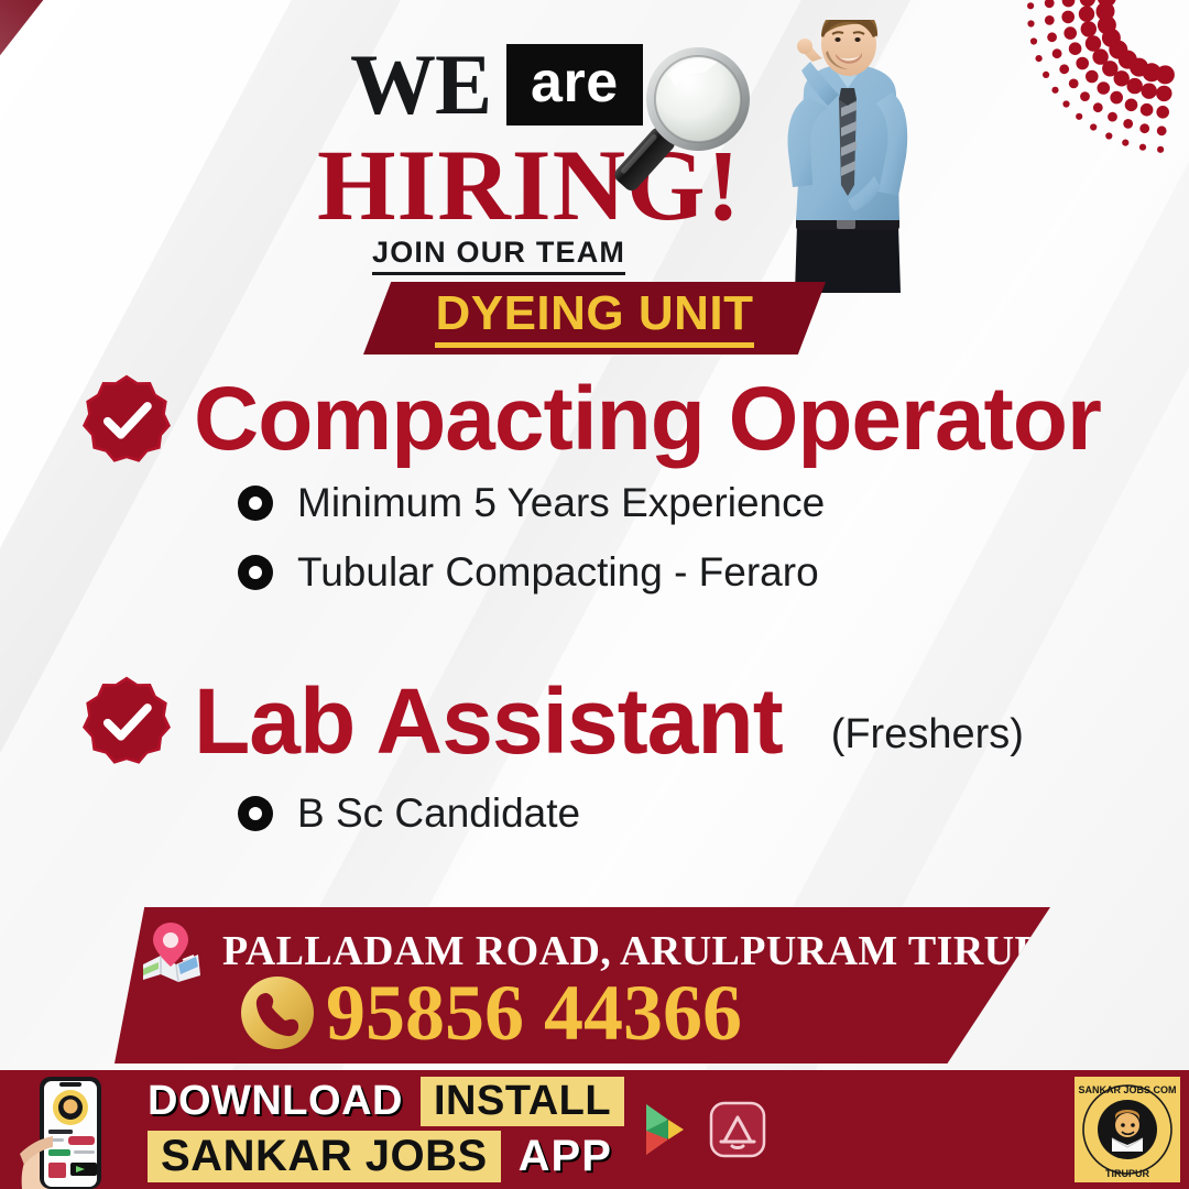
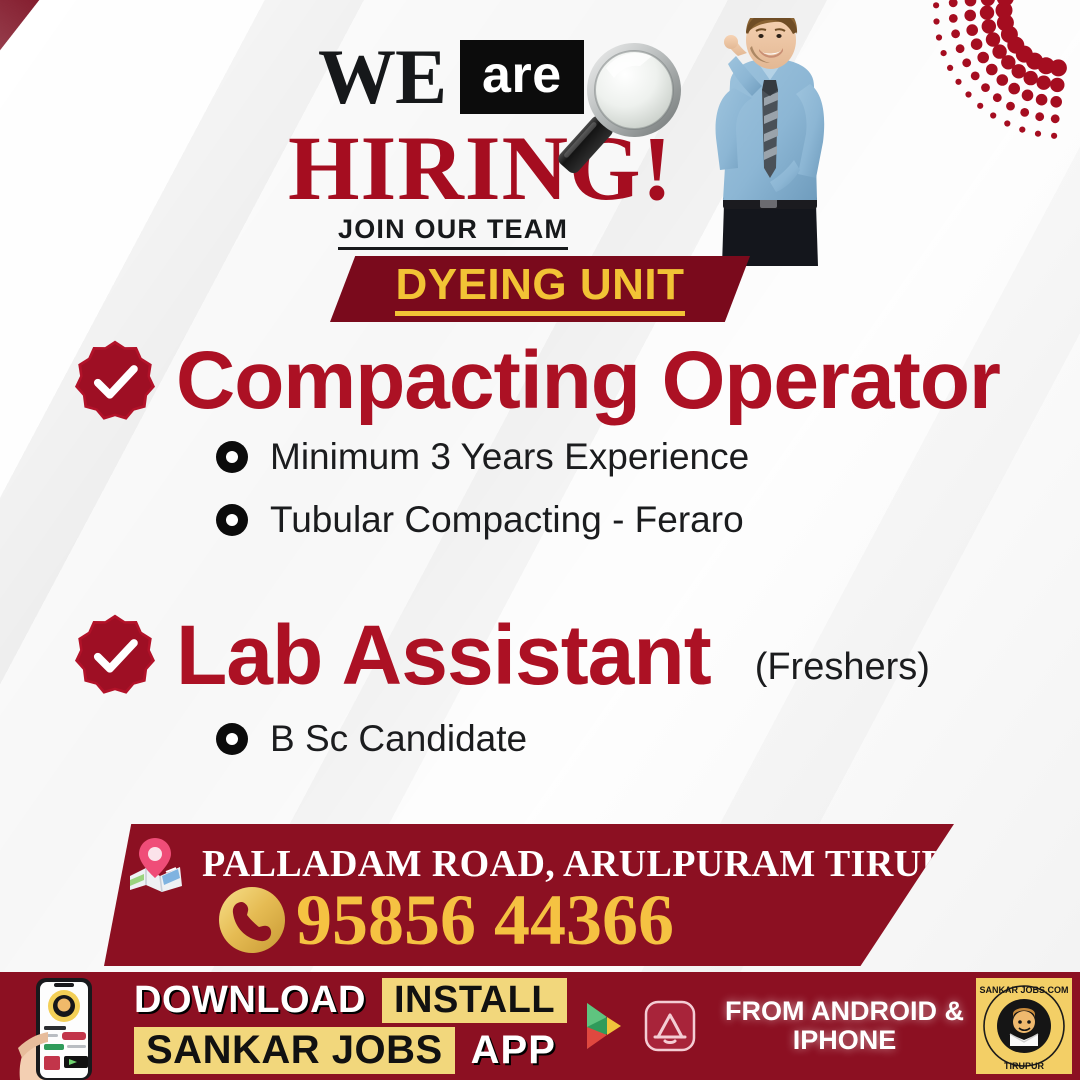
  WE
  are
  HIRING!
  JOIN OUR TEAM
  DYEING UNIT
  Compacting Operator
- Minimum 5 Years Experience
+ Minimum 3 Years Experience
  Tubular Compacting - Feraro
  Lab Assistant
  (Freshers)
  B Sc Candidate
  PALLADAM ROAD, ARULPURAM TIRU
  95856 44366
  DOWNLOAD
  INSTALL
  SANKAR JOBS
  APP
+ FROM ANDROID & IPHONE
  SANKAR JOBS.COM
  TIRUPUR
